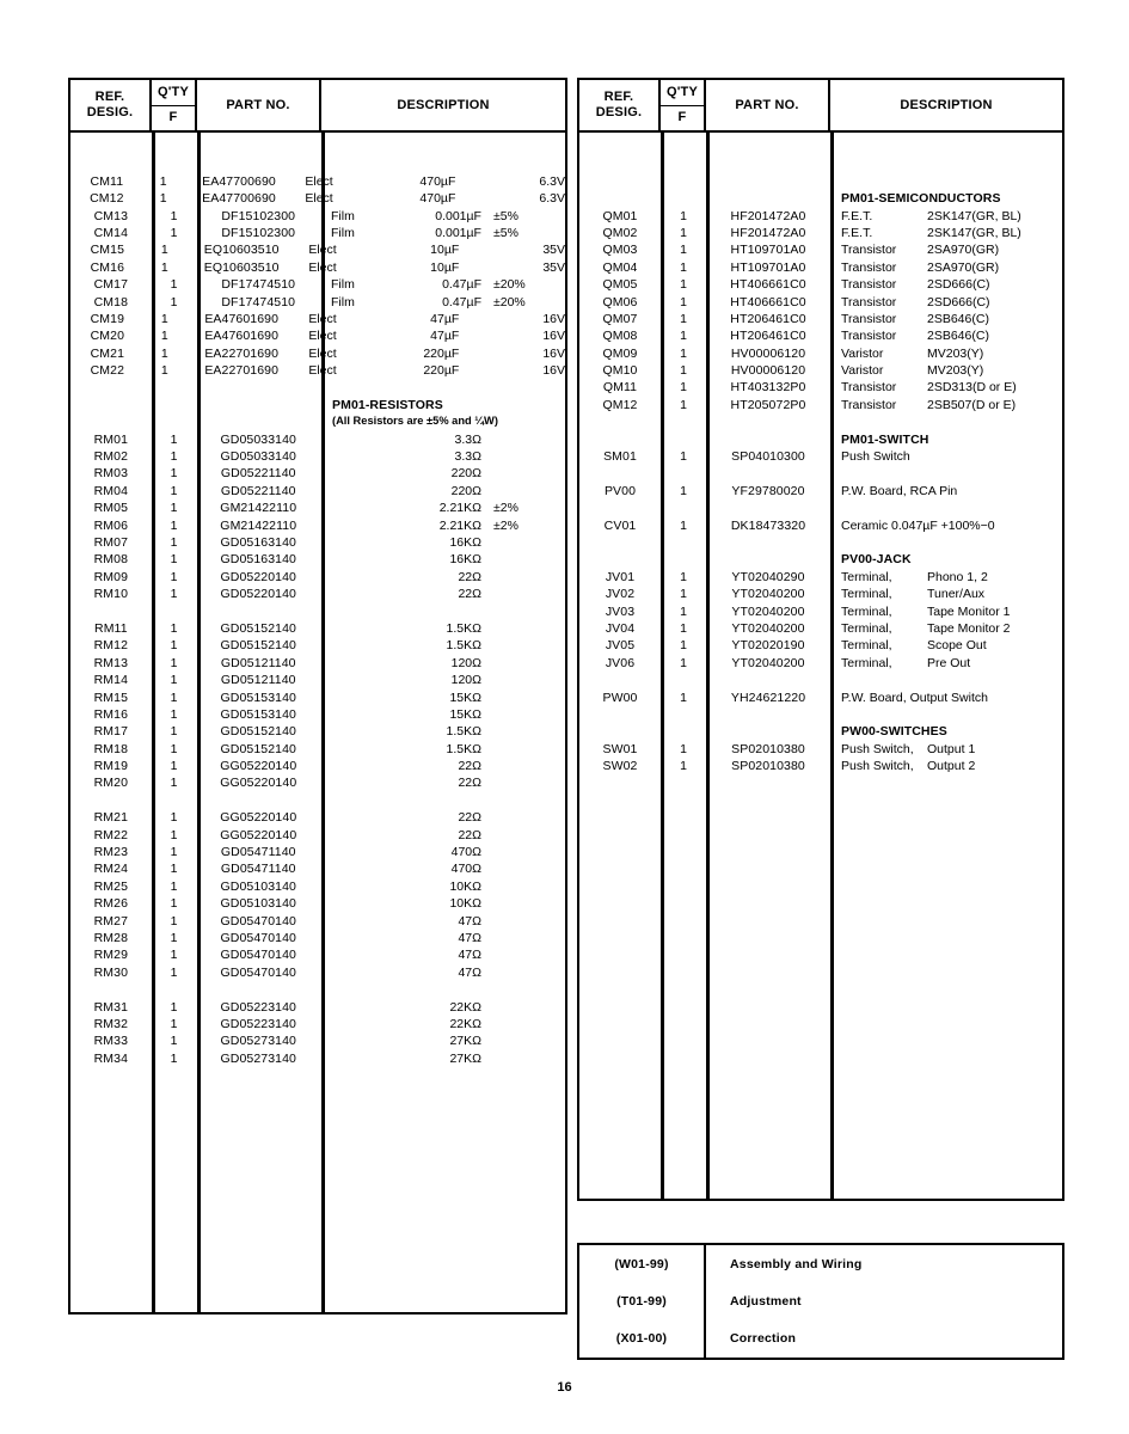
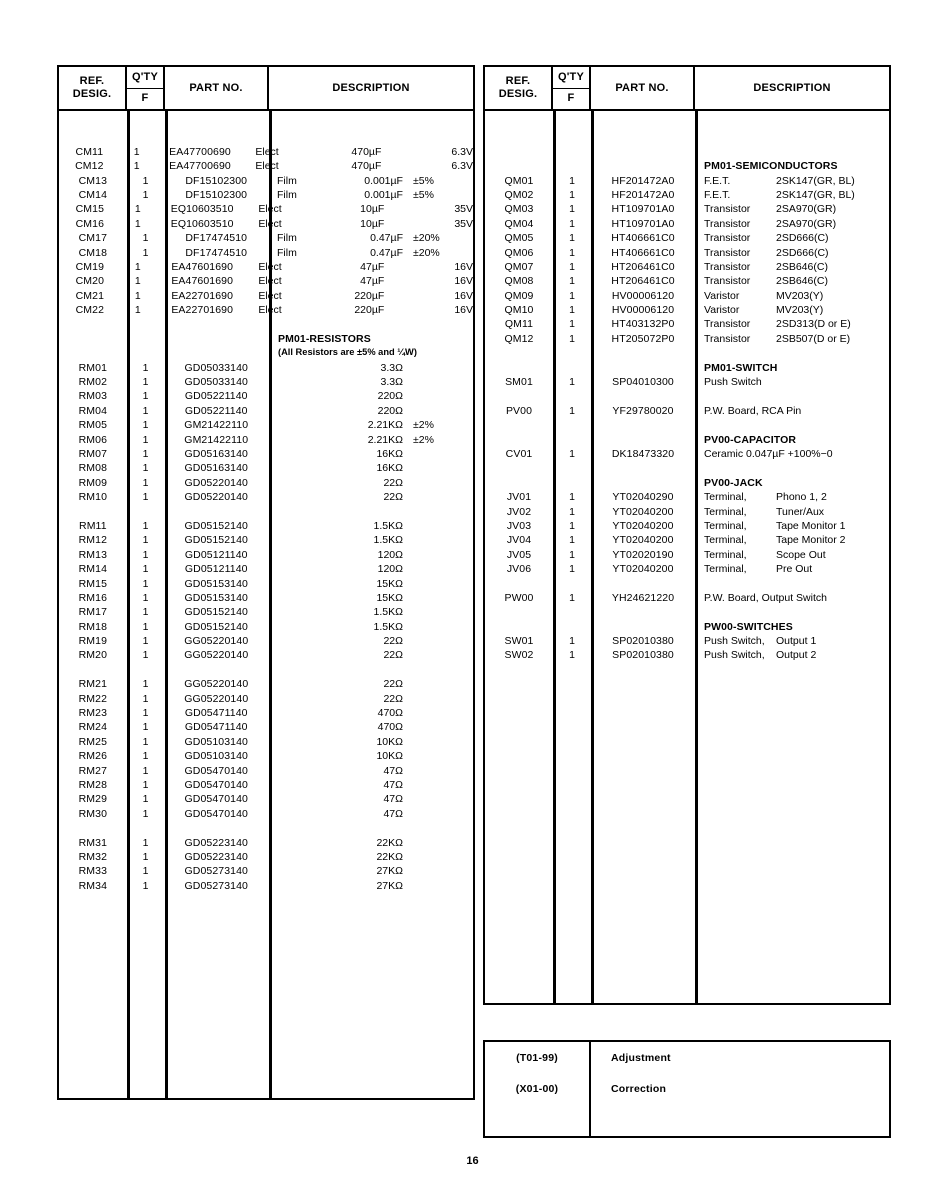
  REF.
  DESIG.
  Q'TY
  F
  PART NO.
  DESCRIPTION
  CM11
  1
  EA47700690
  Elect
  470µF
  6.3V
  CM12
  1
  EA47700690
  Elect
  470µF
  6.3V
  CM13
  1
  DF15102300
  Film
  0.001µF
  ±5%
  CM14
  1
  DF15102300
  Film
  0.001µF
  ±5%
  CM15
  1
  EQ10603510
  Elect
  10µF
  35V
  CM16
  1
  EQ10603510
  Elect
  10µF
  35V
  CM17
  1
  DF17474510
  Film
  0.47µF
  ±20%
  CM18
  1
  DF17474510
  Film
  0.47µF
  ±20%
  CM19
  1
  EA47601690
  Elect
  47µF
  16V
  CM20
  1
  EA47601690
  Elect
  47µF
  16V
  CM21
  1
  EA22701690
  Elect
  220µF
  16V
  CM22
  1
  EA22701690
  Elect
  220µF
  16V
  PM01-RESISTORS
  (All Resistors are ±5% and ¼W)
  RM01
  1
  GD05033140
  3.3Ω
  RM02
  1
  GD05033140
  3.3Ω
  RM03
  1
  GD05221140
  220Ω
  RM04
  1
  GD05221140
  220Ω
  RM05
  1
  GM21422110
  2.21KΩ
  ±2%
  RM06
  1
  GM21422110
  2.21KΩ
  ±2%
  RM07
  1
  GD05163140
  16KΩ
  RM08
  1
  GD05163140
  16KΩ
  RM09
  1
  GD05220140
  22Ω
  RM10
  1
  GD05220140
  22Ω
  RM11
  1
  GD05152140
  1.5KΩ
  RM12
  1
  GD05152140
  1.5KΩ
  RM13
  1
  GD05121140
  120Ω
  RM14
  1
  GD05121140
  120Ω
  RM15
  1
  GD05153140
  15KΩ
  RM16
  1
  GD05153140
  15KΩ
  RM17
  1
  GD05152140
  1.5KΩ
  RM18
  1
  GD05152140
  1.5KΩ
  RM19
  1
  GG05220140
  22Ω
  RM20
  1
  GG05220140
  22Ω
  RM21
  1
  GG05220140
  22Ω
  RM22
  1
  GG05220140
  22Ω
  RM23
  1
  GD05471140
  470Ω
  RM24
  1
  GD05471140
  470Ω
  RM25
  1
  GD05103140
  10KΩ
  RM26
  1
  GD05103140
  10KΩ
  RM27
  1
  GD05470140
  47Ω
  RM28
  1
  GD05470140
  47Ω
  RM29
  1
  GD05470140
  47Ω
  RM30
  1
  GD05470140
  47Ω
  RM31
  1
  GD05223140
  22KΩ
  RM32
  1
  GD05223140
  22KΩ
  RM33
  1
  GD05273140
  27KΩ
  RM34
  1
  GD05273140
  27KΩ
  REF.
  DESIG.
  Q'TY
  F
  PART NO.
  DESCRIPTION
  PM01-SEMICONDUCTORS
  QM01
  1
  HF201472A0
  F.E.T.
  2SK147(GR, BL)
  QM02
  1
  HF201472A0
  F.E.T.
  2SK147(GR, BL)
  QM03
  1
  HT109701A0
  Transistor
  2SA970(GR)
  QM04
  1
  HT109701A0
  Transistor
  2SA970(GR)
  QM05
  1
  HT406661C0
  Transistor
  2SD666(C)
  QM06
  1
  HT406661C0
  Transistor
  2SD666(C)
  QM07
  1
  HT206461C0
  Transistor
  2SB646(C)
  QM08
  1
  HT206461C0
  Transistor
  2SB646(C)
  QM09
  1
  HV00006120
  Varistor
  MV203(Y)
  QM10
  1
  HV00006120
  Varistor
  MV203(Y)
  QM11
  1
  HT403132P0
  Transistor
  2SD313(D or E)
  QM12
  1
  HT205072P0
  Transistor
  2SB507(D or E)
  PM01-SWITCH
  SM01
  1
  SP04010300
  Push Switch
  PV00
  1
  YF29780020
  P.W. Board, RCA Pin
+ PV00-CAPACITOR
  CV01
  1
  DK18473320
  Ceramic 0.047µF +100%−0
  PV00-JACK
  JV01
  1
  YT02040290
  Terminal,
  Phono 1, 2
  JV02
  1
  YT02040200
  Terminal,
  Tuner/Aux
  JV03
  1
  YT02040200
  Terminal,
  Tape Monitor 1
  JV04
  1
  YT02040200
  Terminal,
  Tape Monitor 2
  JV05
  1
  YT02020190
  Terminal,
  Scope Out
  JV06
  1
  YT02040200
  Terminal,
  Pre Out
  PW00
  1
  YH24621220
  P.W. Board, Output Switch
  PW00-SWITCHES
  SW01
  1
  SP02010380
  Push Switch,
  Output 1
  SW02
  1
  SP02010380
  Push Switch,
  Output 2
- (W01-99)
- Assembly and Wiring
  (T01-99)
  Adjustment
  (X01-00)
  Correction
  16
